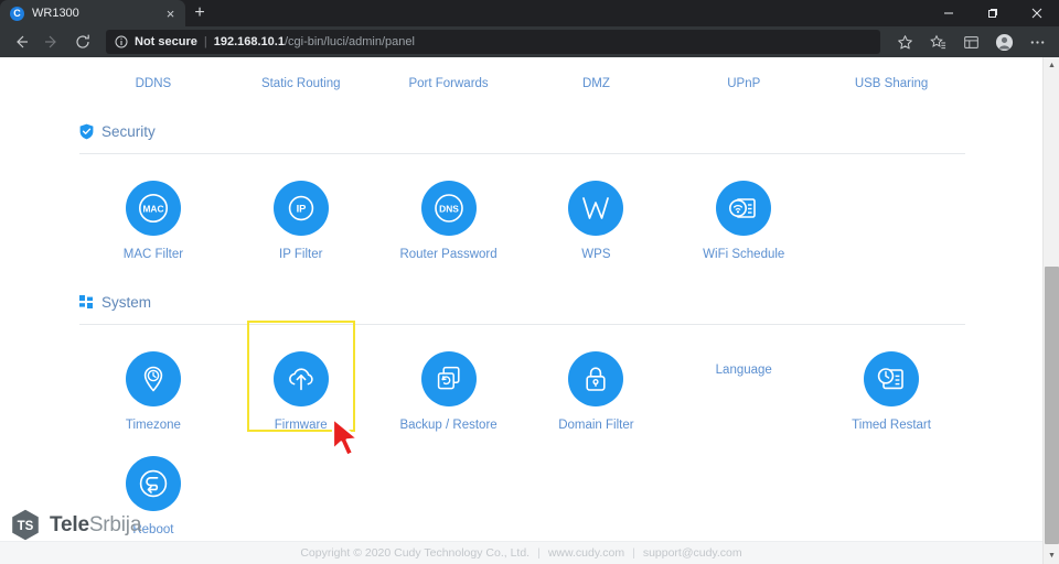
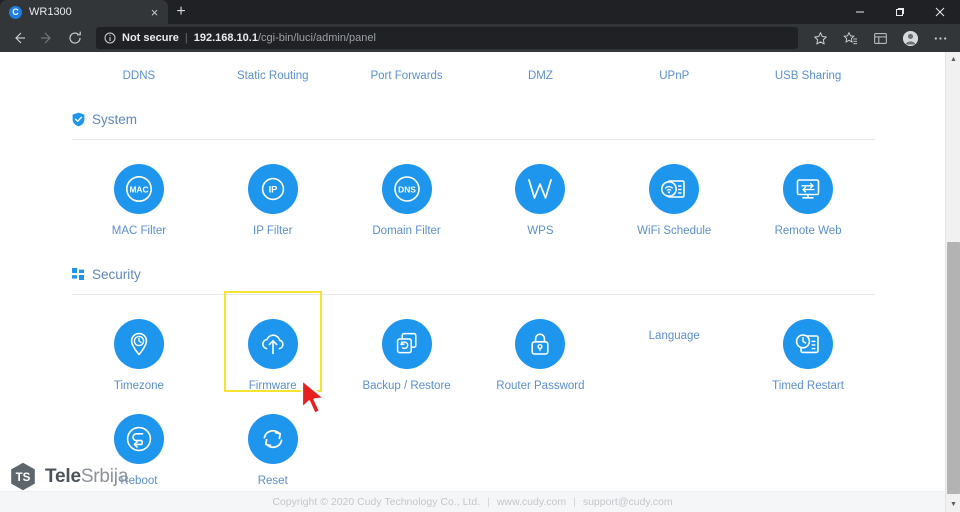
  C
  WR1300
  ×
  +
  Not secure
  |
  192.168.10.1/cgi-bin/luci/admin/panel
  DDNS
  Static Routing
  Port Forwards
  DMZ
  UPnP
  USB Sharing
- Security
+ System
  MAC
  MAC Filter
  IP
  IP Filter
  DNS
- Router Password
+ Domain Filter
  WPS
  WiFi Schedule
+ Remote Web
- System
+ Security
  Timezone
  Firmware
  Backup / Restore
- Domain Filter
+ Router Password
  Language
  Timed Restart
  Reboot
+ Reset
  TS
  TeleSrbija
  Copyright © 2020 Cudy Technology Co., Ltd.
  |
  www.cudy.com
  |
  support@cudy.com
